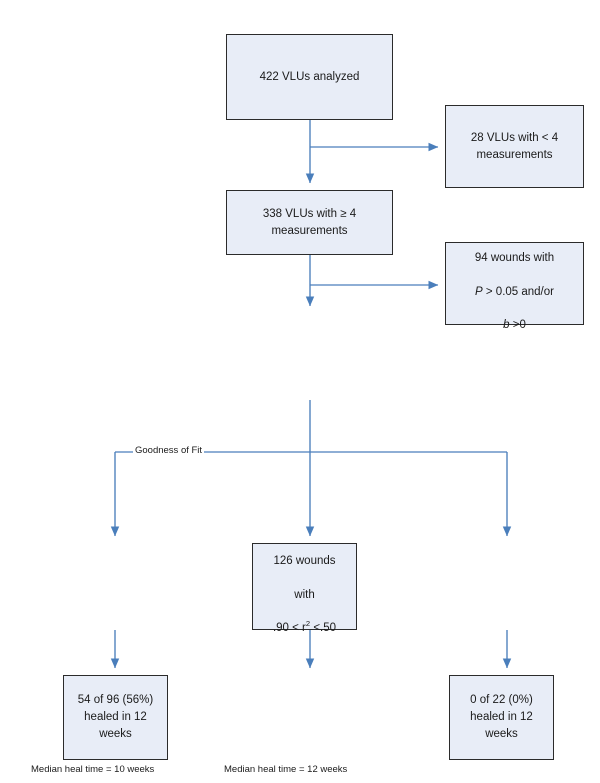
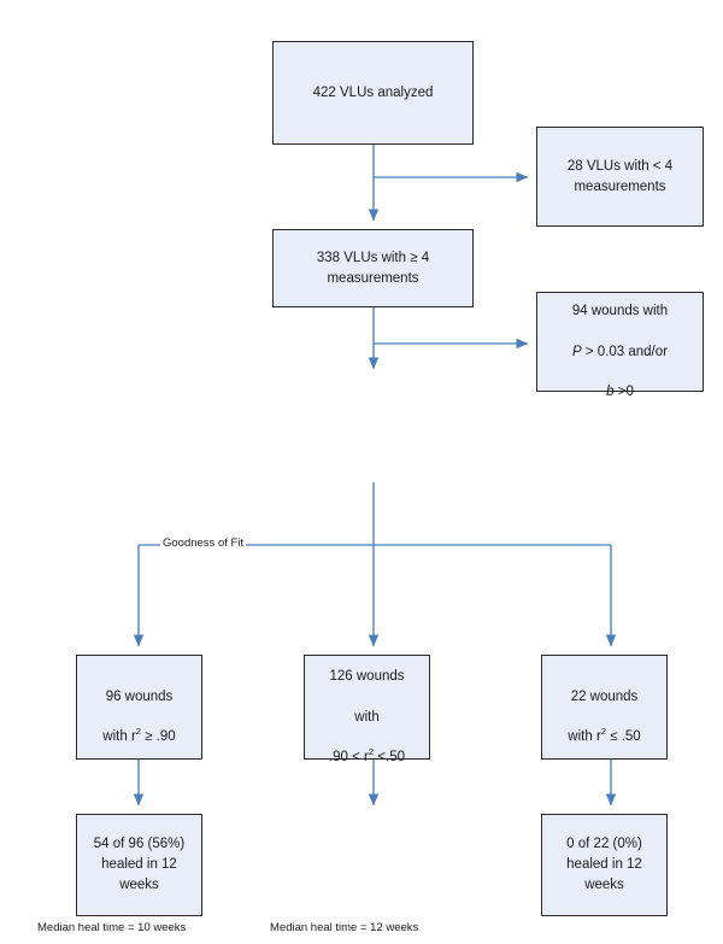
  422 VLUs analyzed
  28 VLUs with < 4
  measurements
  338 VLUs with ≥ 4
  measurements
  94 wounds with
- P > 0.05 and/or
+ P > 0.03 and/or
  b >0
  Goodness of Fit
+ 96 wounds
+ with r2 ≥ .90
  126 wounds
  with
  .90 < r2 <.50
+ 22 wounds
+ with r2 ≤ .50
  54 of 96 (56%)
  healed in 12
  weeks
  0 of 22 (0%)
  healed in 12
  weeks
  Median heal time = 10 weeks
  Median heal time = 12 weeks
